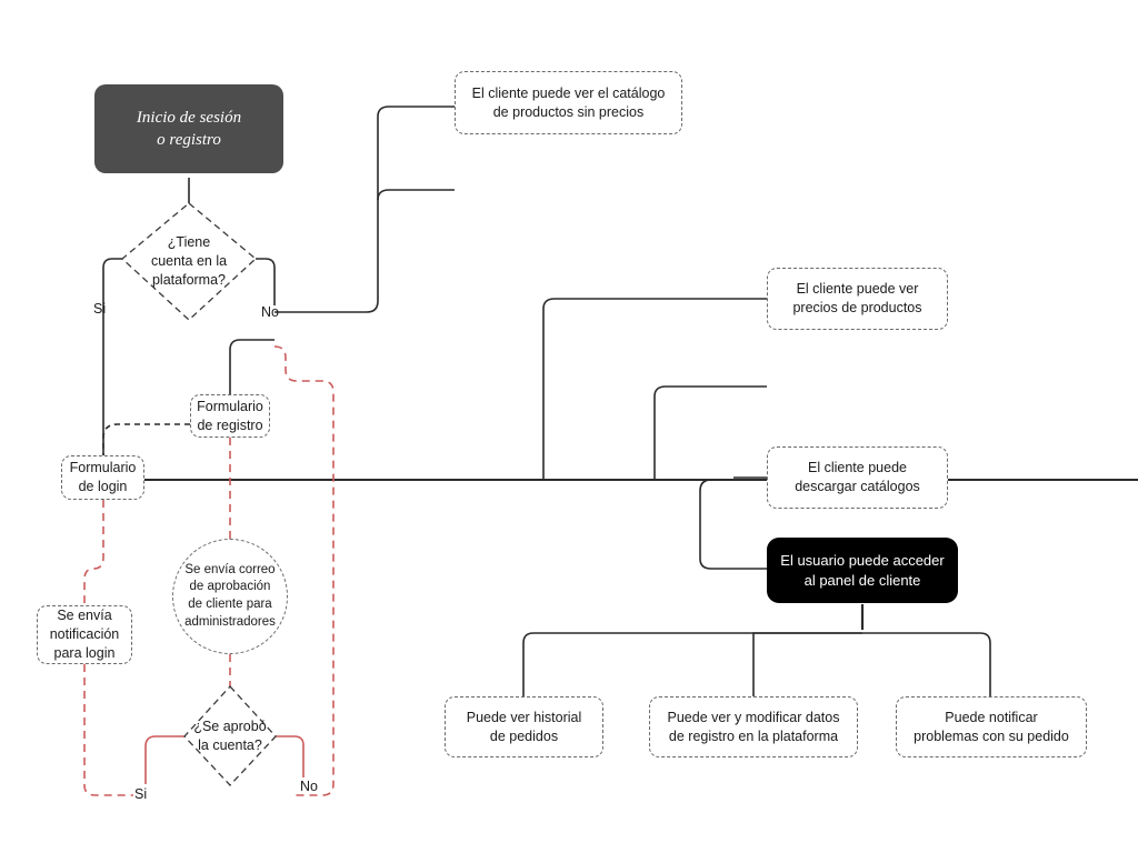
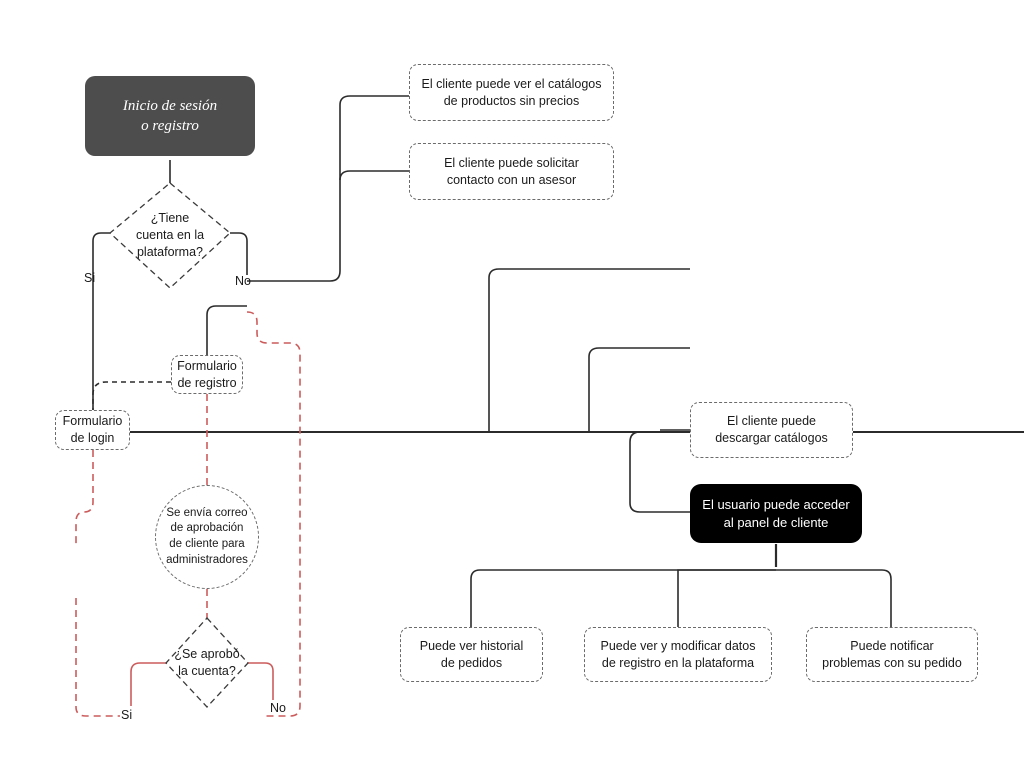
  Inicio de sesión
  o registro
  ¿Tiene
  cuenta en la
  plataforma?
- El cliente puede ver el catálogo
+ El cliente puede ver el catálogos
  de productos sin precios
+ El cliente puede solicitar
+ contacto con un asesor
  Formulario
  de registro
  Formulario
  de login
- Se envía
- notificación
- para login
  Se envía correo
  de aprobación
  de cliente para
  administradores
  ¿Se aprobó
  la cuenta?
- El cliente puede ver
- precios de productos
  El cliente puede
  descargar catálogos
  El usuario puede acceder
  al panel de cliente
  Puede ver historial
  de pedidos
  Puede ver y modificar datos
  de registro en la plataforma
  Puede notificar
  problemas con su pedido
  Si
  No
  Si
  No
